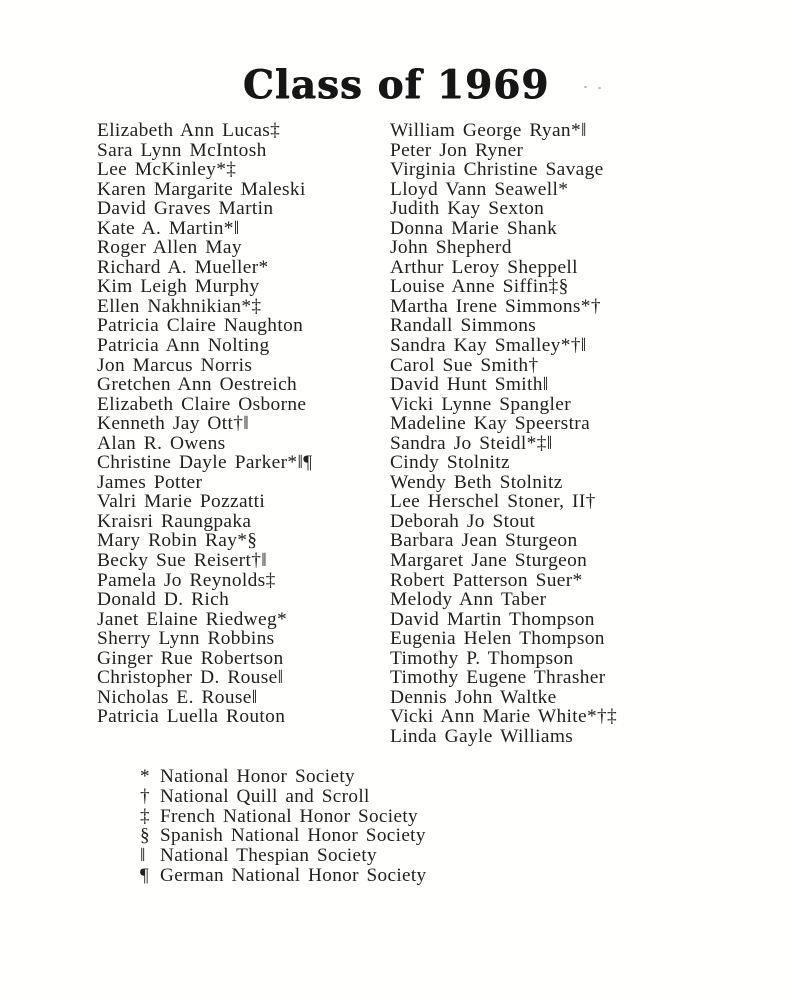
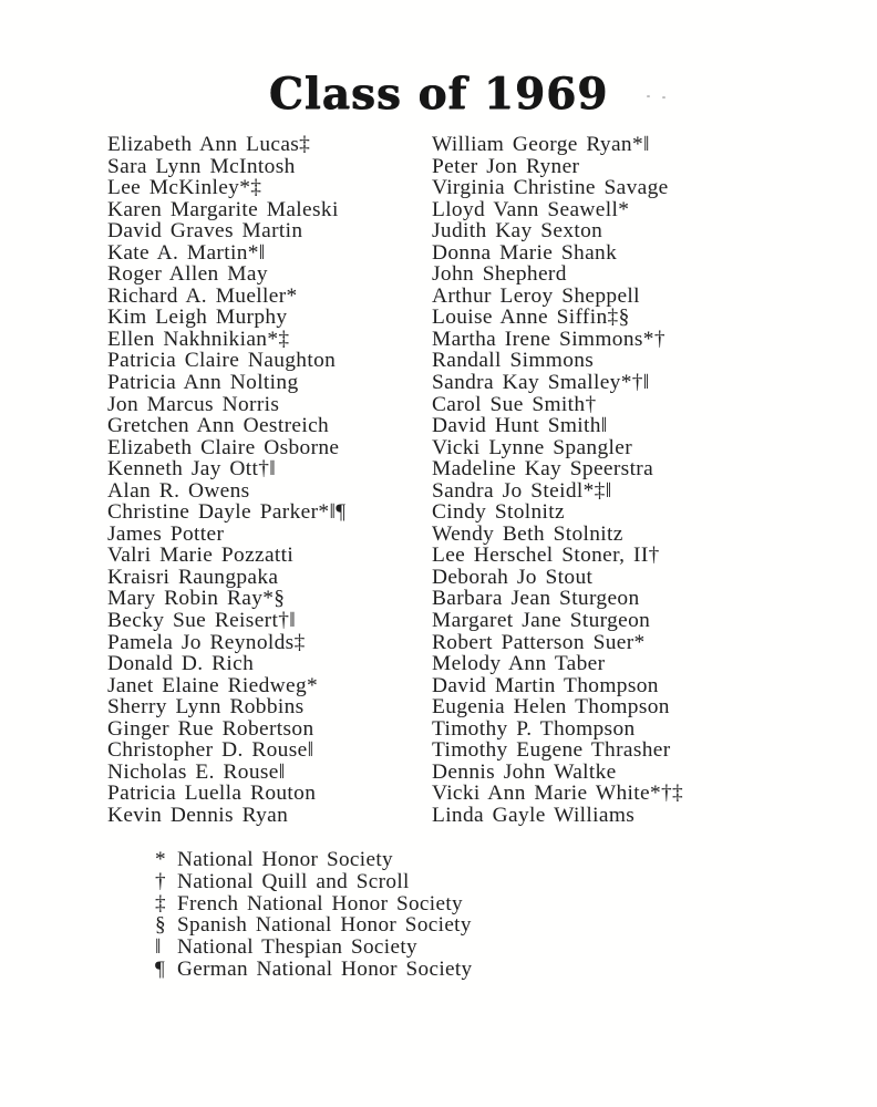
  Class of 1969
  Elizabeth Ann Lucas‡
  Sara Lynn McIntosh
  Lee McKinley*‡
  Karen Margarite Maleski
  David Graves Martin
  Kate A. Martin*‖
  Roger Allen May
  Richard A. Mueller*
  Kim Leigh Murphy
  Ellen Nakhnikian*‡
  Patricia Claire Naughton
  Patricia Ann Nolting
  Jon Marcus Norris
  Gretchen Ann Oestreich
  Elizabeth Claire Osborne
  Kenneth Jay Ott†‖
  Alan R. Owens
  Christine Dayle Parker*‖¶
  James Potter
  Valri Marie Pozzatti
  Kraisri Raungpaka
  Mary Robin Ray*§
  Becky Sue Reisert†‖
  Pamela Jo Reynolds‡
  Donald D. Rich
  Janet Elaine Riedweg*
  Sherry Lynn Robbins
  Ginger Rue Robertson
  Christopher D. Rouse‖
  Nicholas E. Rouse‖
  Patricia Luella Routon
+ Kevin Dennis Ryan
  William George Ryan*‖
  Peter Jon Ryner
  Virginia Christine Savage
  Lloyd Vann Seawell*
  Judith Kay Sexton
  Donna Marie Shank
  John Shepherd
  Arthur Leroy Sheppell
  Louise Anne Siffin‡§
  Martha Irene Simmons*†
  Randall Simmons
  Sandra Kay Smalley*†‖
  Carol Sue Smith†
  David Hunt Smith‖
  Vicki Lynne Spangler
  Madeline Kay Speerstra
  Sandra Jo Steidl*‡‖
  Cindy Stolnitz
  Wendy Beth Stolnitz
  Lee Herschel Stoner, II†
  Deborah Jo Stout
  Barbara Jean Sturgeon
  Margaret Jane Sturgeon
  Robert Patterson Suer*
  Melody Ann Taber
  David Martin Thompson
  Eugenia Helen Thompson
  Timothy P. Thompson
  Timothy Eugene Thrasher
  Dennis John Waltke
  Vicki Ann Marie White*†‡
  Linda Gayle Williams
  * National Honor Society
  † National Quill and Scroll
  ‡ French National Honor Society
  § Spanish National Honor Society
  ‖ National Thespian Society
  ¶ German National Honor Society
